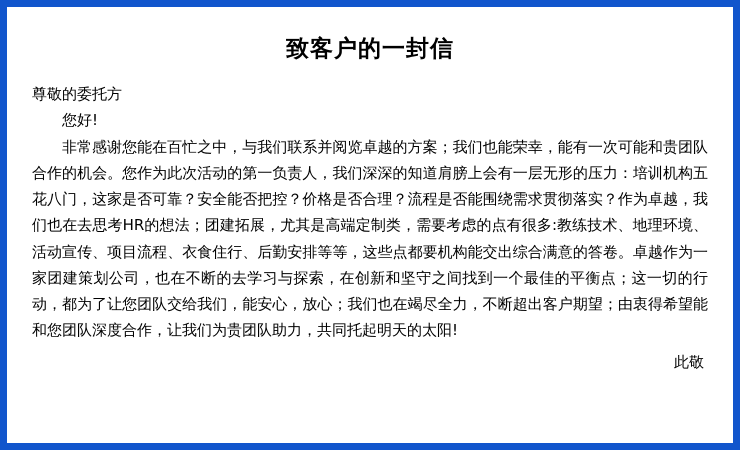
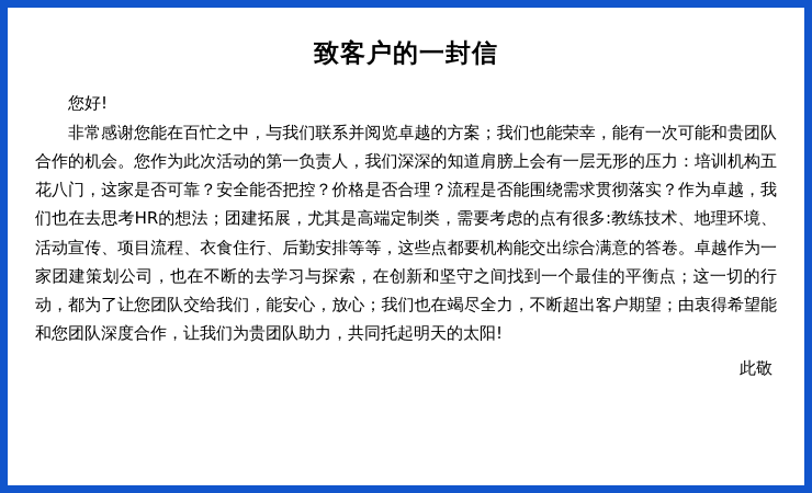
  致客户的一封信
- 尊敬的委托方
  您好!
  非常感谢您能在百忙之中，与我们联系并阅览卓越的方案；我们也能荣幸，能有一次可能和贵团队合作的机会。您作为此次活动的第一负责人，我们深深的知道肩膀上会有一层无形的压力：培训机构五花八门，这家是否可靠？安全能否把控？价格是否合理？流程是否能围绕需求贯彻落实？作为卓越，我们也在去思考HR的想法；团建拓展，尤其是高端定制类，需要考虑的点有很多:教练技术、地理环境、活动宣传、项目流程、衣食住行、后勤安排等等，这些点都要机构能交出综合满意的答卷。卓越作为一家团建策划公司，也在不断的去学习与探索，在创新和坚守之间找到一个最佳的平衡点；这一切的行动，都为了让您团队交给我们，能安心，放心；我们也在竭尽全力，不断超出客户期望；由衷得希望能和您团队深度合作，让我们为贵团队助力，共同托起明天的太阳!
  此敬
